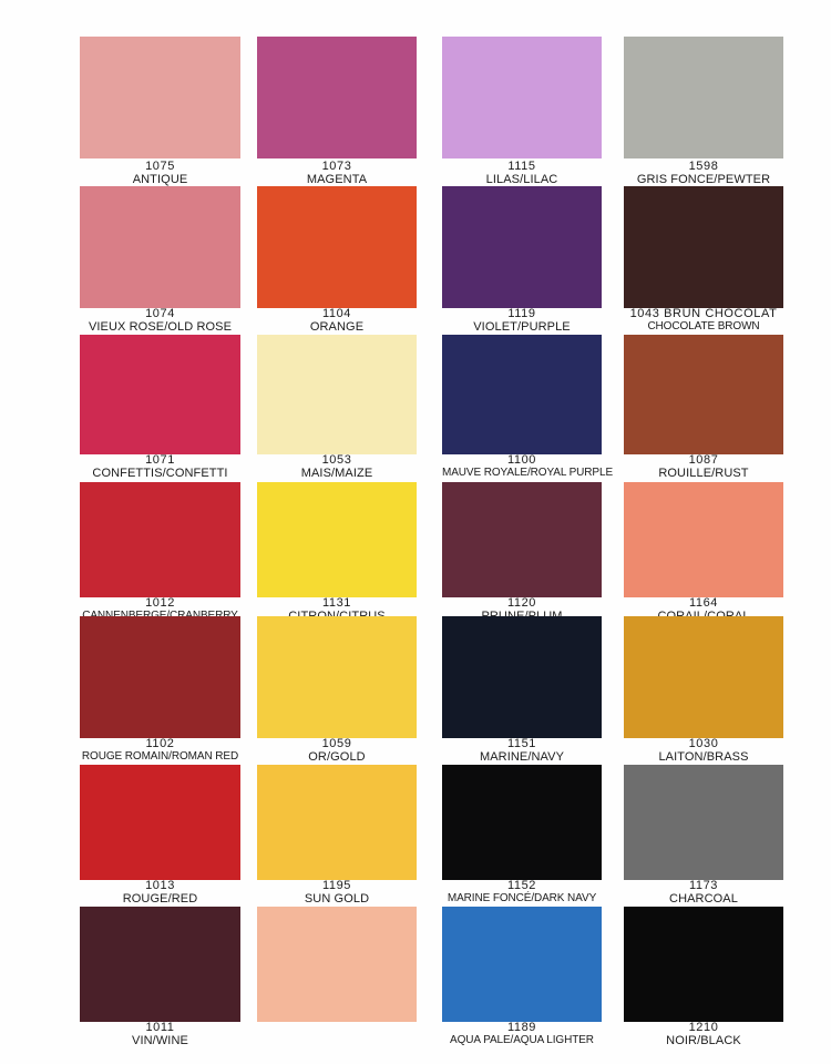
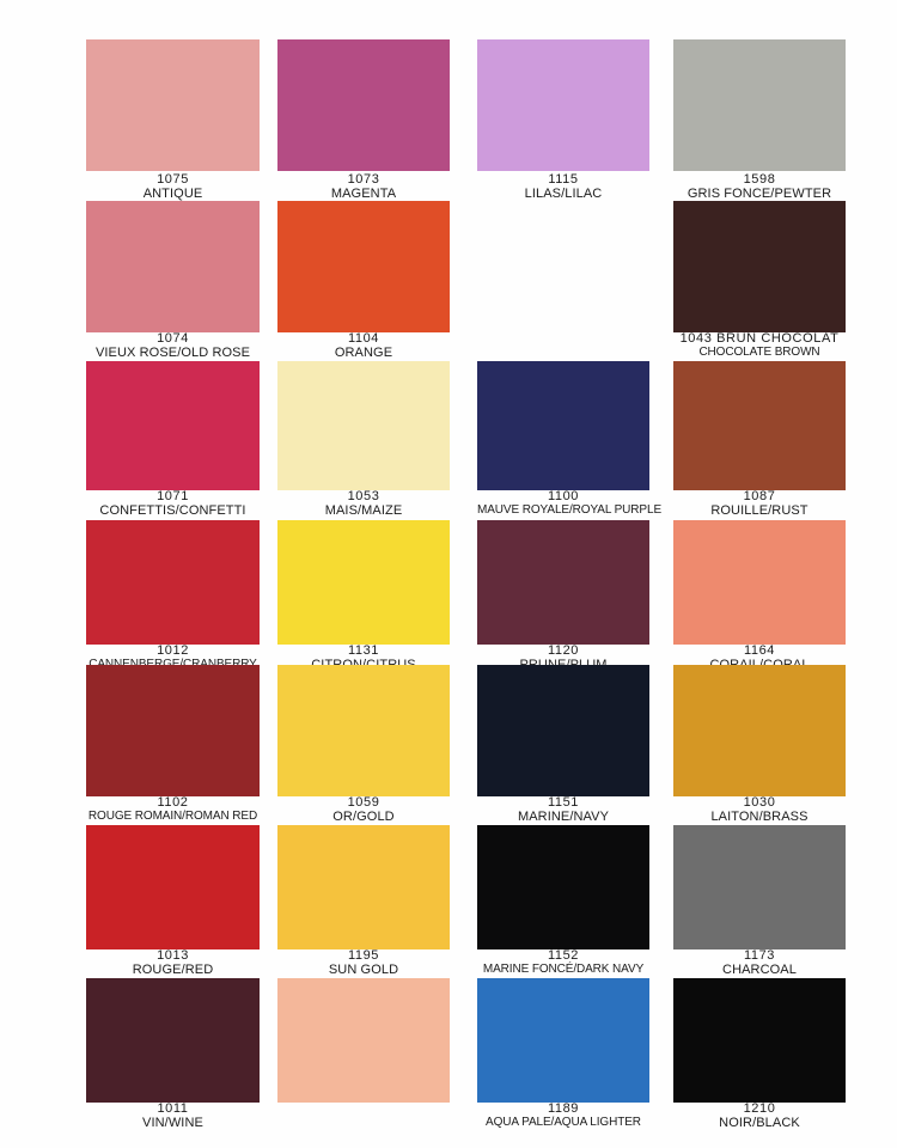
  1075
  ANTIQUE
  1073
  MAGENTA
  1115
  LILAS/LILAC
  1598
  GRIS FONCE/PEWTER
  1074
  VIEUX ROSE/OLD ROSE
  1104
  ORANGE
- 1119
- VIOLET/PURPLE
  1043 BRUN CHOCOLAT
  CHOCOLATE BROWN
  1071
  CONFETTIS/CONFETTI
  1053
  MAIS/MAIZE
  1100
  MAUVE ROYALE/ROYAL PURPLE
  1087
  ROUILLE/RUST
  1012
  1131
  1120
  1164
  1102
  ROUGE ROMAIN/ROMAN RED
  1059
  OR/GOLD
  1151
  MARINE/NAVY
  1030
  LAITON/BRASS
  1013
  ROUGE/RED
  1195
  SUN GOLD
  1152
  MARINE FONCÉ/DARK NAVY
  1173
  CHARCOAL
  1011
  VIN/WINE
  1189
  AQUA PALE/AQUA LIGHTER
  1210
  NOIR/BLACK
